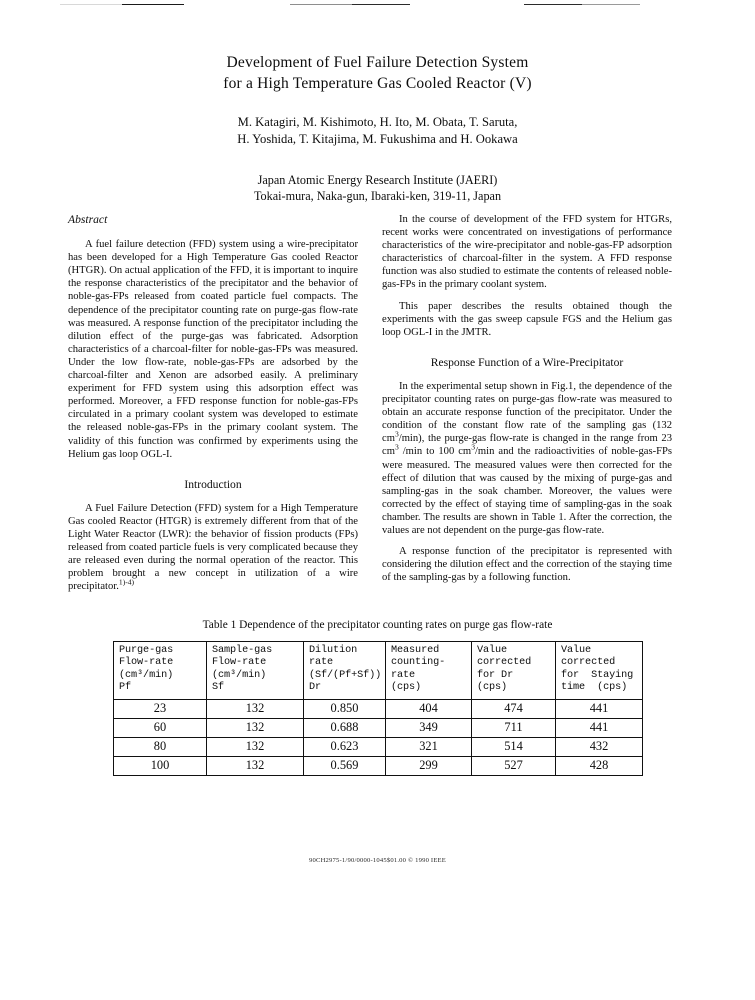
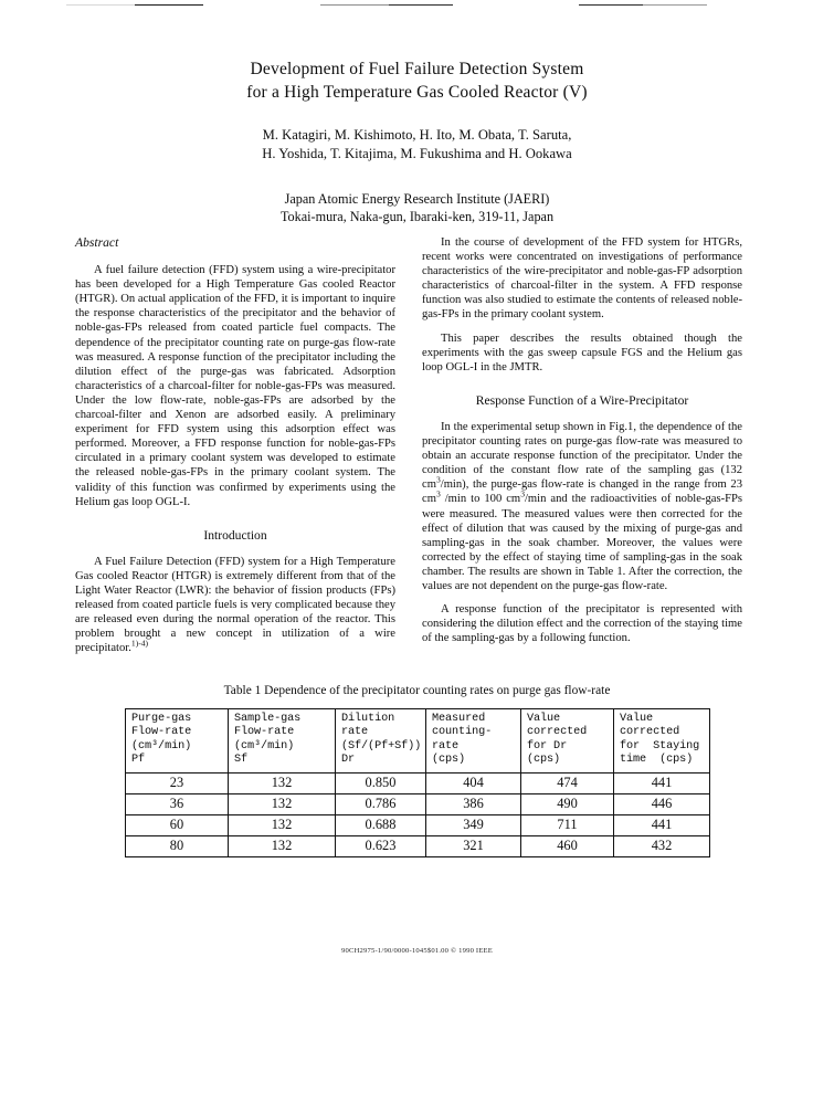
  Development of Fuel Failure Detection System
  for a High Temperature Gas Cooled Reactor (V)
  M. Katagiri, M. Kishimoto, H. Ito, M. Obata, T. Saruta,
  H. Yoshida, T. Kitajima, M. Fukushima and H. Ookawa
  Japan Atomic Energy Research Institute (JAERI)
  Tokai-mura, Naka-gun, Ibaraki-ken, 319-11, Japan
  Abstract
  A fuel failure detection (FFD) system using a wire-precipitator has been developed for a High Temperature Gas cooled Reactor (HTGR). On actual application of the FFD, it is important to inquire the response characteristics of the precipitator and the behavior of noble-gas-FPs released from coated particle fuel compacts. The dependence of the precipitator counting rate on purge-gas flow-rate was measured. A response function of the precipitator including the dilution effect of the purge-gas was fabricated. Adsorption characteristics of a charcoal-filter for noble-gas-FPs was measured. Under the low flow-rate, noble-gas-FPs are adsorbed by the charcoal-filter and Xenon are adsorbed easily. A preliminary experiment for FFD system using this adsorption effect was performed. Moreover, a FFD response function for noble-gas-FPs circulated in a primary coolant system was developed to estimate the released noble-gas-FPs in the primary coolant system. The validity of this function was confirmed by experiments using the Helium gas loop OGL-I.
  Introduction
  A Fuel Failure Detection (FFD) system for a High Temperature Gas cooled Reactor (HTGR) is extremely different from that of the Light Water Reactor (LWR): the behavior of fission products (FPs) released from coated particle fuels is very complicated because they are released even during the normal operation of the reactor. This problem brought a new concept in utilization of a wire precipitator.1)-4)
  In the course of development of the FFD system for HTGRs, recent works were concentrated on investigations of performance characteristics of the wire-precipitator and noble-gas-FP adsorption characteristics of charcoal-filter in the system. A FFD response function was also studied to estimate the contents of released noble-gas-FPs in the primary coolant system.
  This paper describes the results obtained though the experiments with the gas sweep capsule FGS and the Helium gas loop OGL-I in the JMTR.
  Response Function of a Wire-Precipitator
  In the experimental setup shown in Fig.1, the dependence of the precipitator counting rates on purge-gas flow-rate was measured to obtain an accurate response function of the precipitator. Under the condition of the constant flow rate of the sampling gas (132 cm3/min), the purge-gas flow-rate is changed in the range from 23 cm3 /min to 100 cm3/min and the radioactivities of noble-gas-FPs were measured. The measured values were then corrected for the effect of dilution that was caused by the mixing of purge-gas and sampling-gas in the soak chamber. Moreover, the values were corrected by the effect of staying time of sampling-gas in the soak chamber. The results are shown in Table 1. After the correction, the values are not dependent on the purge-gas flow-rate.
  A response function of the precipitator is represented with considering the dilution effect and the correction of the staying time of the sampling-gas by a following function.
  Table 1 Dependence of the precipitator counting rates on purge gas flow-rate
  Purge-gasFlow-rate(cm³/min)Pf	Sample-gasFlow-rate(cm³/min)Sf	Dilutionrate(Sf/(Pf+Sf))Dr	Measuredcounting-rate(cps)	Valuecorrectedfor Dr(cps)	Valuecorrectedfor Stayingtime (cps)
  23	132	0.850	404	474	441
+ 36	132	0.786	386	490	446
  60	132	0.688	349	711	441
- 80	132	0.623	321	514	432
+ 80	132	0.623	321	460	432
- 100	132	0.569	299	527	428
